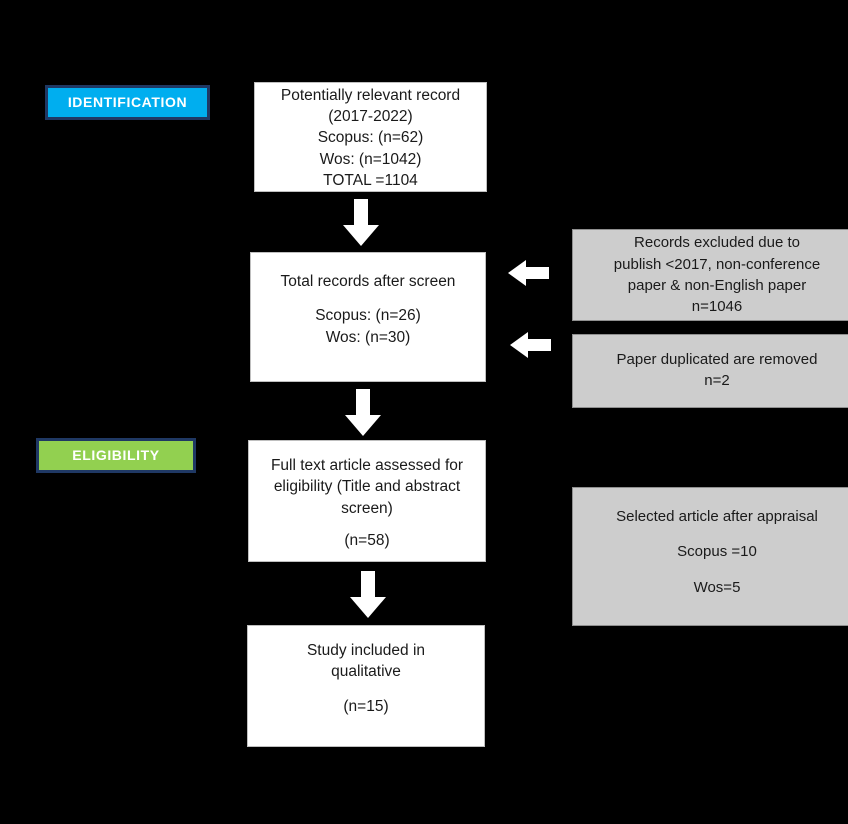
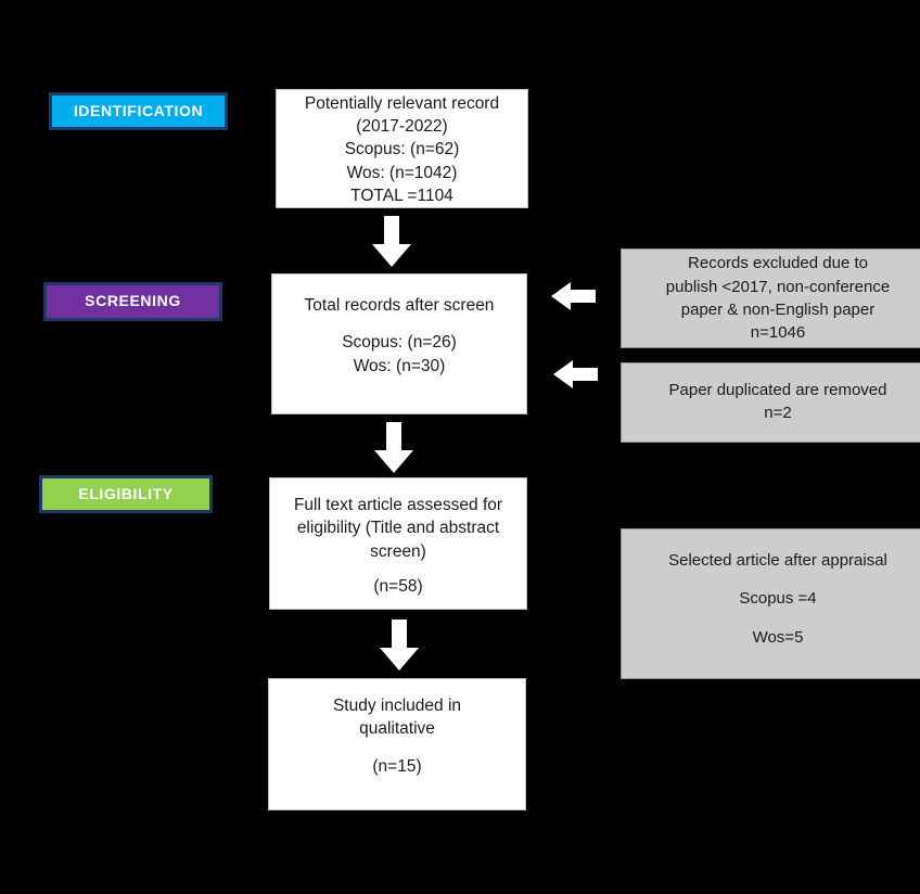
  IDENTIFICATION
+ SCREENING
  ELIGIBILITY
  Potentially relevant record
  (2017-2022)
  Scopus: (n=62)
  Wos: (n=1042)
  TOTAL =1104
  Total records after screen
  Scopus: (n=26)
  Wos: (n=30)
  Records excluded due to
  publish <2017, non-conference
  paper & non-English paper
  n=1046
  Paper duplicated are removed
  n=2
  Full text article assessed for
  eligibility (Title and abstract
  screen)
  (n=58)
  Selected article after appraisal
- Scopus =10
+ Scopus =4
  Wos=5
  Study included in
  qualitative
  (n=15)
